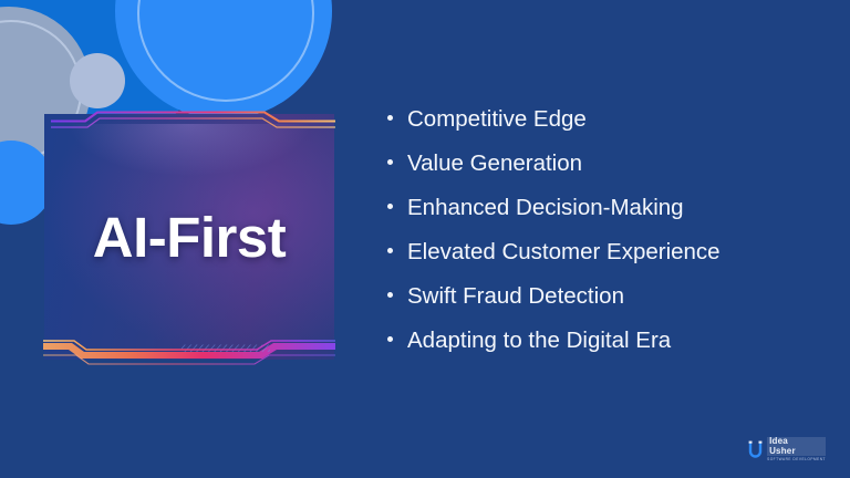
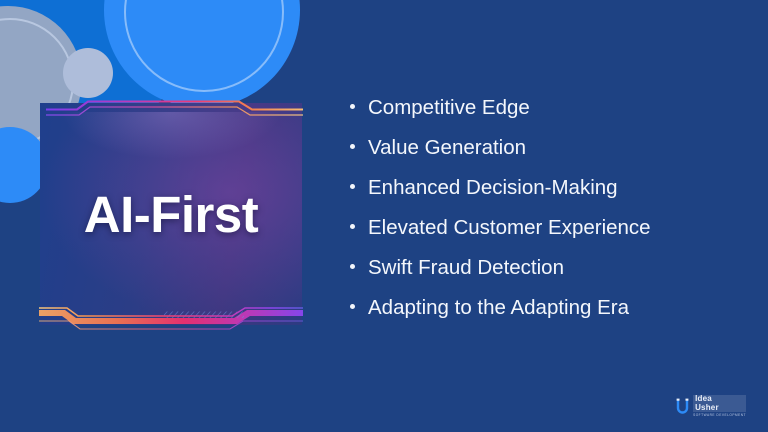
  AI-First
  Competitive Edge
  Value Generation
  Enhanced Decision-Making
  Elevated Customer Experience
  Swift Fraud Detection
- Adapting to the Digital Era
+ Adapting to the Adapting Era
  Idea
  Usher
